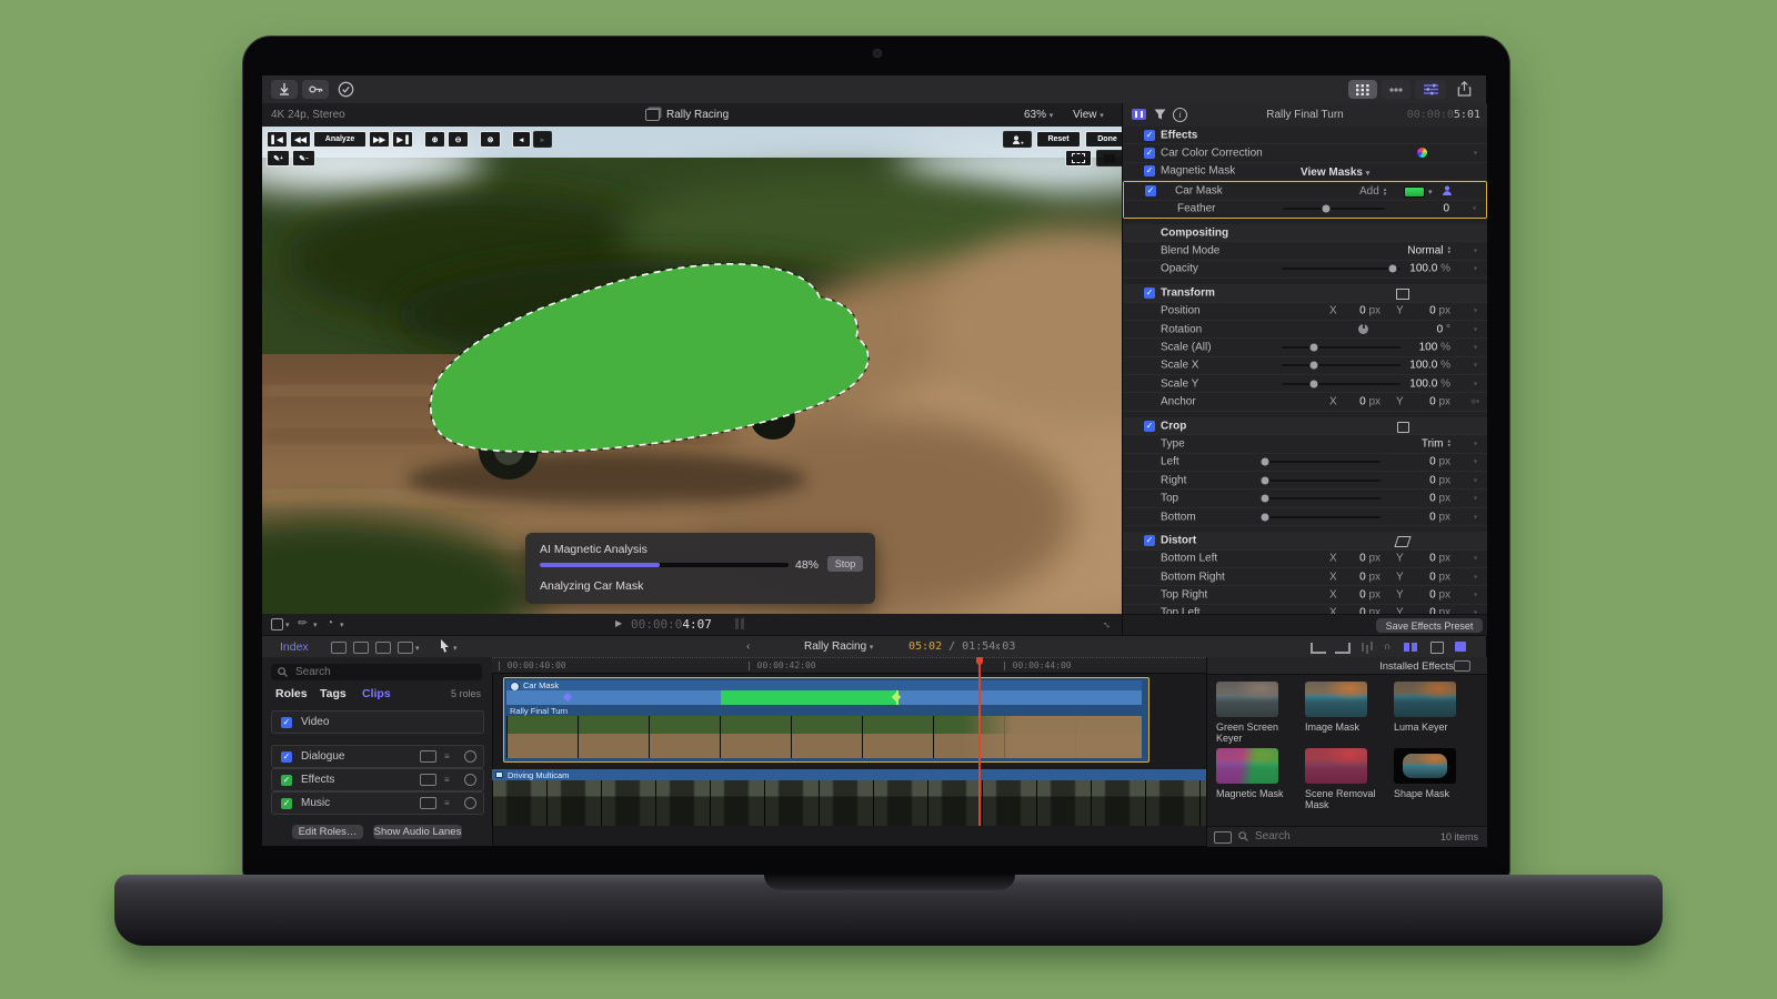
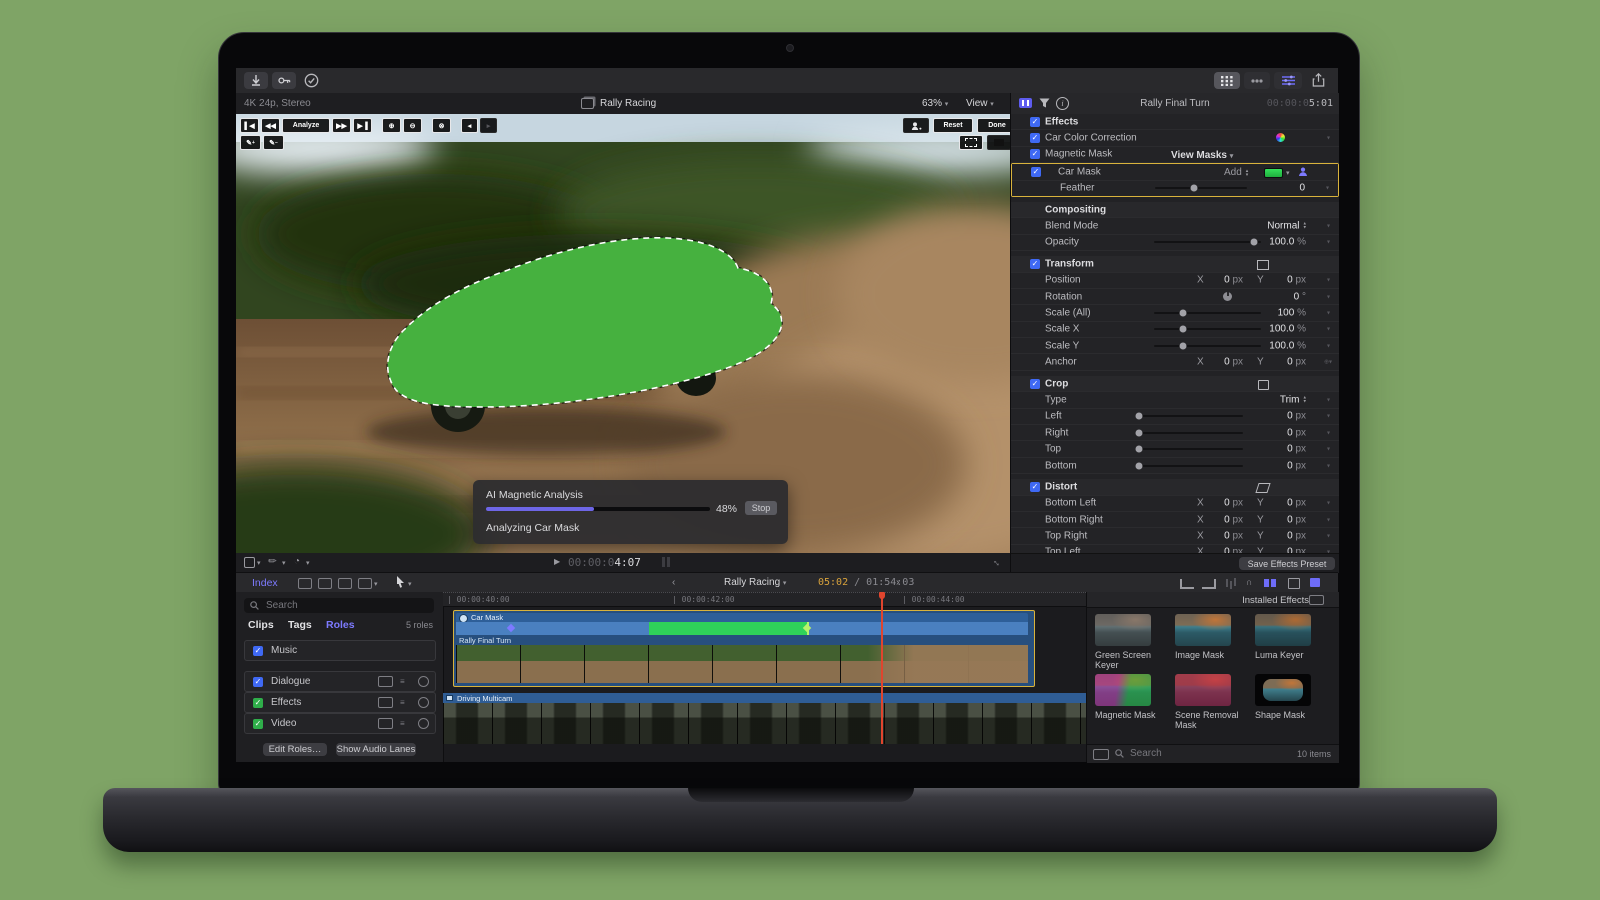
  4K 24p, Stereo
  Rally Racing
  63%
  View
  AI Magnetic Analysis
  48%
  Stop
  Analyzing Car Mask
  ◔
  ▶
  00:00:04:07
  i
  Rally Final Turn
  00:00:05:01
  ✓
  Effects
  ✓
  Car Color Correction
  ✓
  Magnetic Mask
  View Masks
  ✓
  Car Mask
  Add
  Feather
  0
  Compositing
  Blend Mode
  Normal
  Opacity
  100.0 %
  ✓
  Transform
  Position
  X
  0 px
  Y
  0 px
  Rotation
  0 °
  Scale (All)
  100 %
  Scale X
  100.0 %
  Scale Y
  100.0 %
  Anchor
  X
  0 px
  Y
  0 px
  ✓
  Crop
  Type
  Trim
  Left
  0 px
  Right
  0 px
  Top
  0 px
  Bottom
  0 px
  ✓
  Distort
  Bottom Left
  X
  0 px
  Y
  0 px
  Bottom Right
  X
  0 px
  Y
  0 px
  Top Right
  X
  0 px
  Y
  0 px
  Save Effects Preset
  Index
  ‹
  Rally Racing
  05:02 / 01:54:03
  ›
  ∩
  Search
- Roles
+ Clips
  Tags
- Clips
+ Roles
  5 roles
  ✓
- Video
+ Music
  ✓
  Dialogue
  ≡
  ✓
  Effects
  ≡
  ✓
- Music
+ Video
  ≡
  Edit Roles…
  Show Audio Lanes
  | 00:00:40:00
  | 00:00:42:00
  | 00:00:44:00
  Car Mask
  Rally Final Turn
  Driving Multicam
  Installed Effects
  Green Screen Keyer
  Image Mask
  Luma Keyer
  Magnetic Mask
  Scene Removal Mask
  Shape Mask
  Search
  10 items
